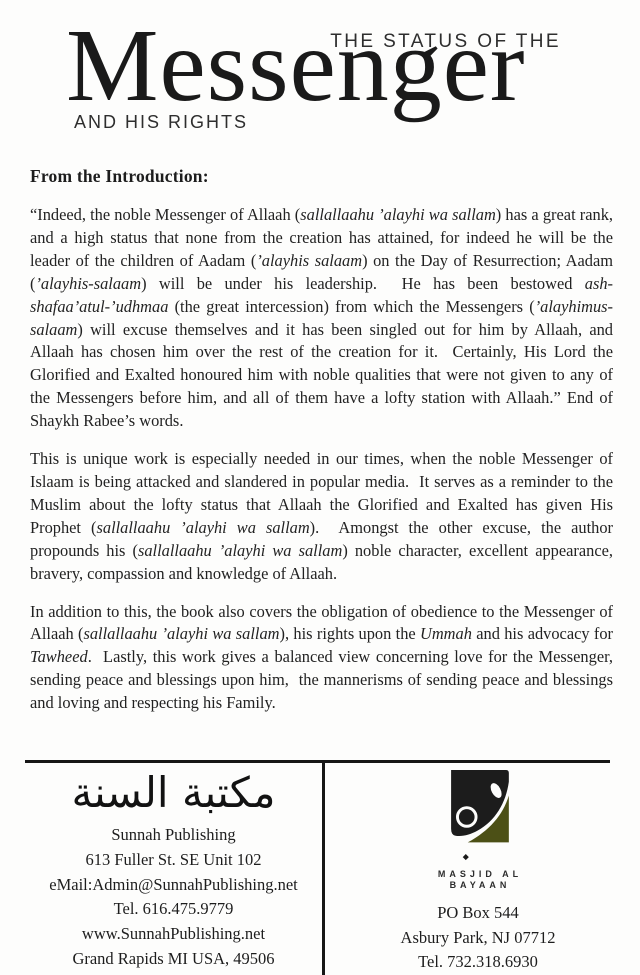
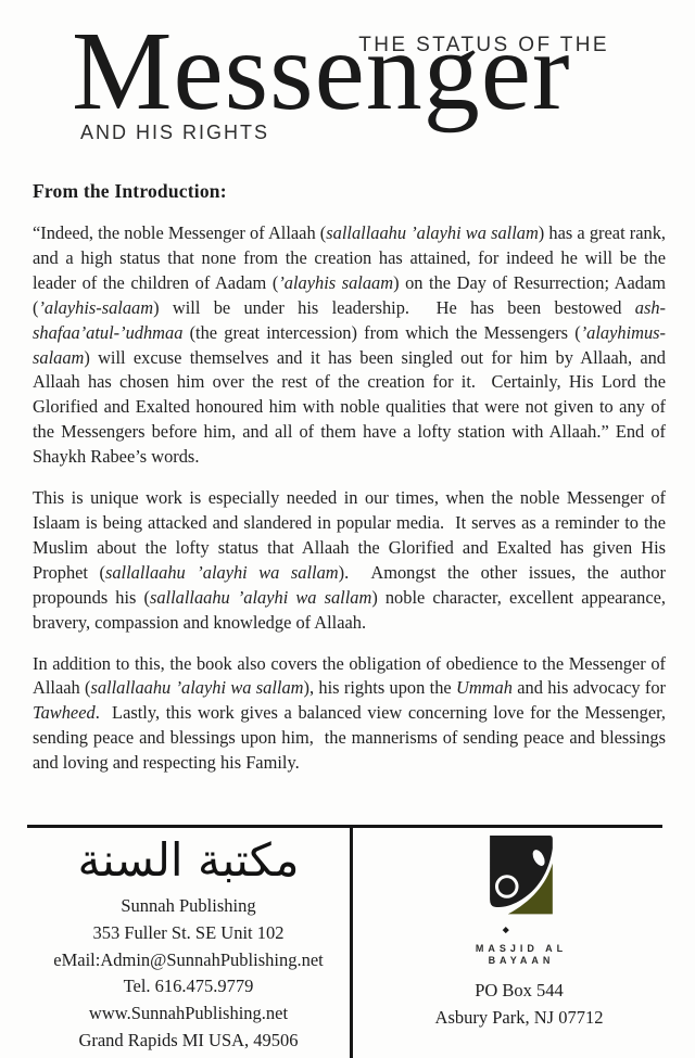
  THE STATUS OF THE
  Messenger
  AND HIS RIGHTS
  From the Introduction:
  “Indeed, the noble Messenger of Allaah (sallallaahu ’alayhi wa sallam) has a great rank, and a high status that none from the creation has attained, for indeed he will be the leader of the children of Aadam (’alayhis salaam) on the Day of Resurrection; Aadam (’alayhis-salaam) will be under his leadership. He has been bestowed ash-shafaa’atul-’udhmaa (the great intercession) from which the Messengers (’alayhimus-salaam) will excuse themselves and it has been singled out for him by Allaah, and Allaah has chosen him over the rest of the creation for it. Certainly, His Lord the Glorified and Exalted honoured him with noble qualities that were not given to any of the Messengers before him, and all of them have a lofty station with Allaah.” End of Shaykh Rabee’s words.
- This is unique work is especially needed in our times, when the noble Messenger of Islaam is being attacked and slandered in popular media. It serves as a reminder to the Muslim about the lofty status that Allaah the Glorified and Exalted has given His Prophet (sallallaahu ’alayhi wa sallam). Amongst the other excuse, the author propounds his (sallallaahu ’alayhi wa sallam) noble character, excellent appearance, bravery, compassion and knowledge of Allaah.
+ This is unique work is especially needed in our times, when the noble Messenger of Islaam is being attacked and slandered in popular media. It serves as a reminder to the Muslim about the lofty status that Allaah the Glorified and Exalted has given His Prophet (sallallaahu ’alayhi wa sallam). Amongst the other issues, the author propounds his (sallallaahu ’alayhi wa sallam) noble character, excellent appearance, bravery, compassion and knowledge of Allaah.
  In addition to this, the book also covers the obligation of obedience to the Messenger of Allaah (sallallaahu ’alayhi wa sallam), his rights upon the Ummah and his advocacy for Tawheed. Lastly, this work gives a balanced view concerning love for the Messenger, sending peace and blessings upon him, the mannerisms of sending peace and blessings and loving and respecting his Family.
  مكتبة السنة
  Sunnah Publishing
- 613 Fuller St. SE Unit 102
+ 353 Fuller St. SE Unit 102
  eMail:Admin@SunnahPublishing.net
  Tel. 616.475.9779
  www.SunnahPublishing.net
  Grand Rapids MI USA, 49506
  MASJID AL
  BAYAAN
  PO Box 544
  Asbury Park, NJ 07712
- Tel. 732.318.6930
